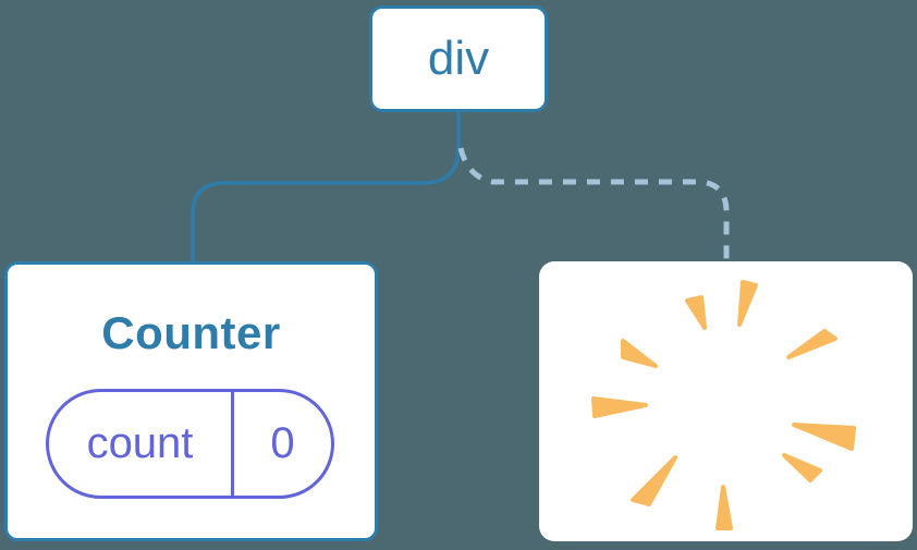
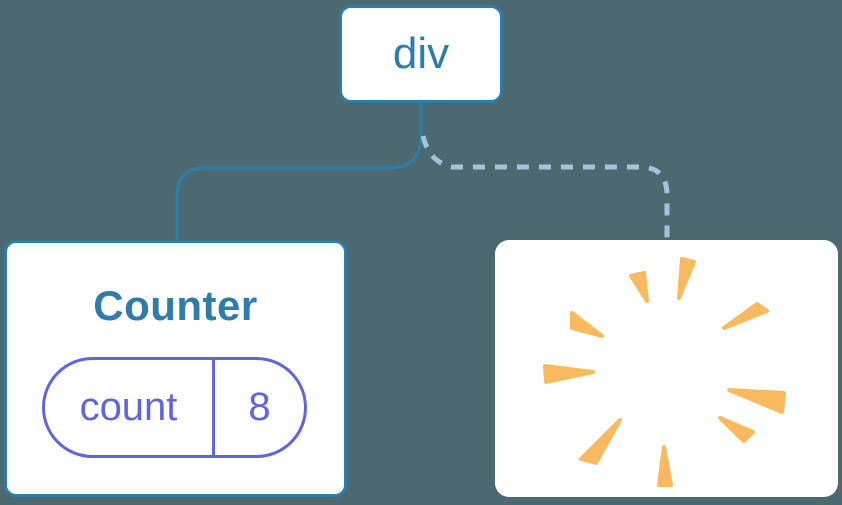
  div
  Counter
  count
- 0
+ 8
